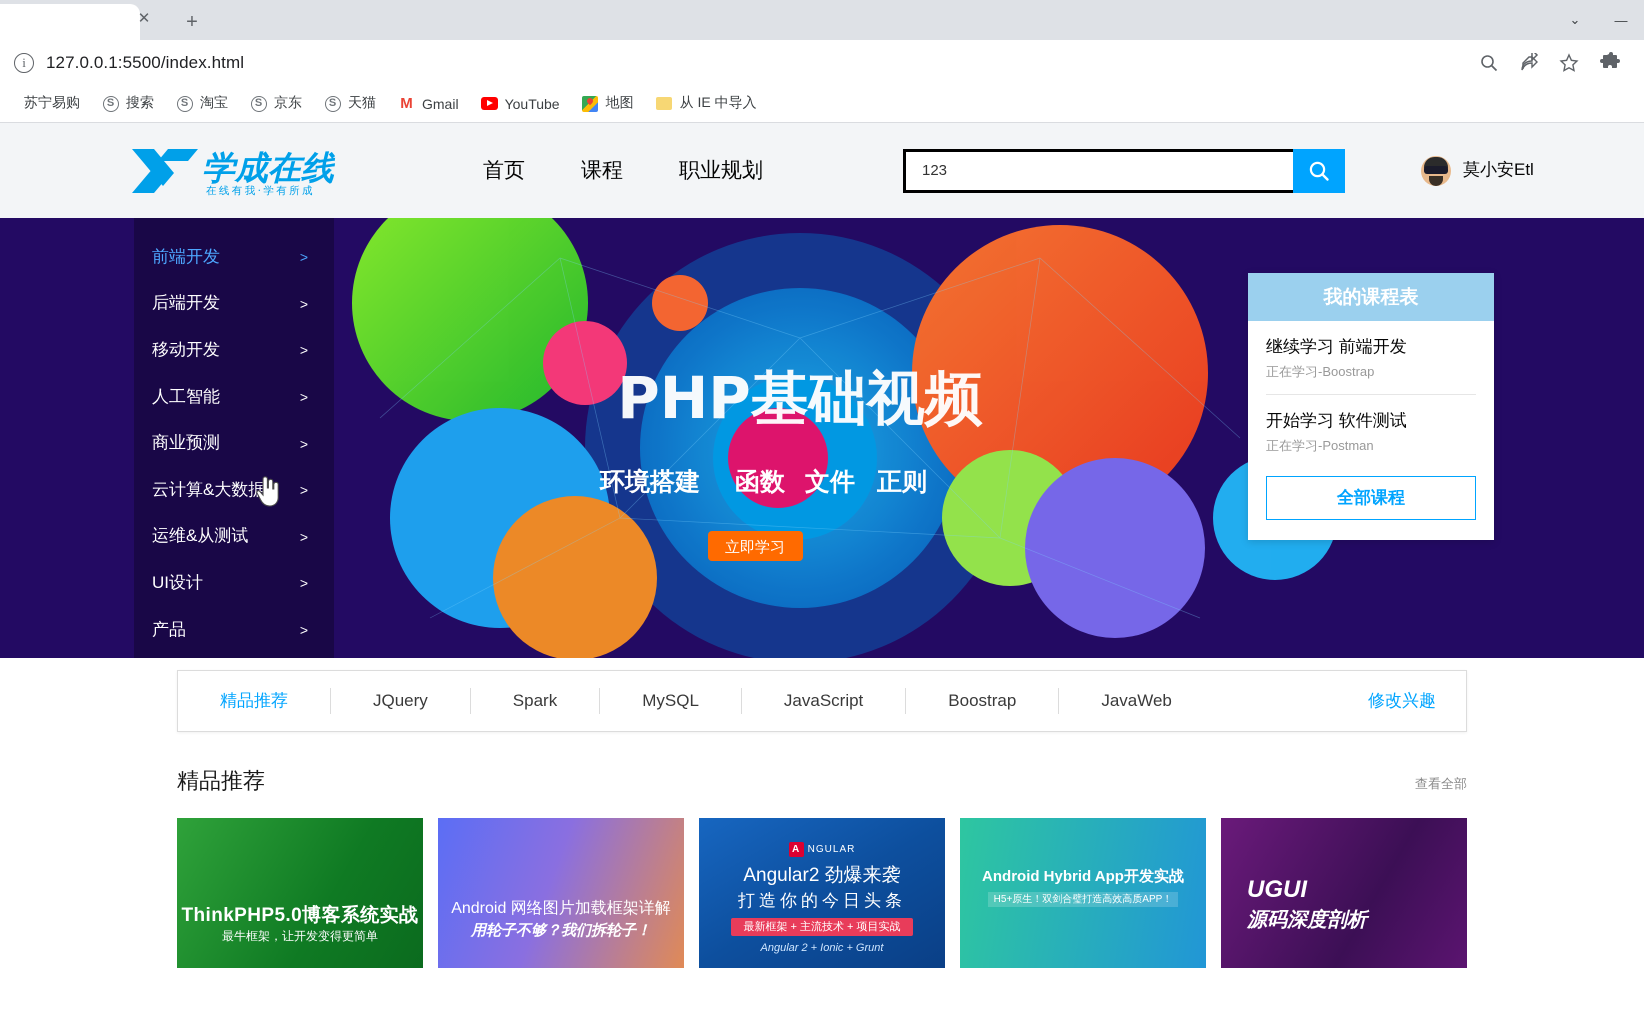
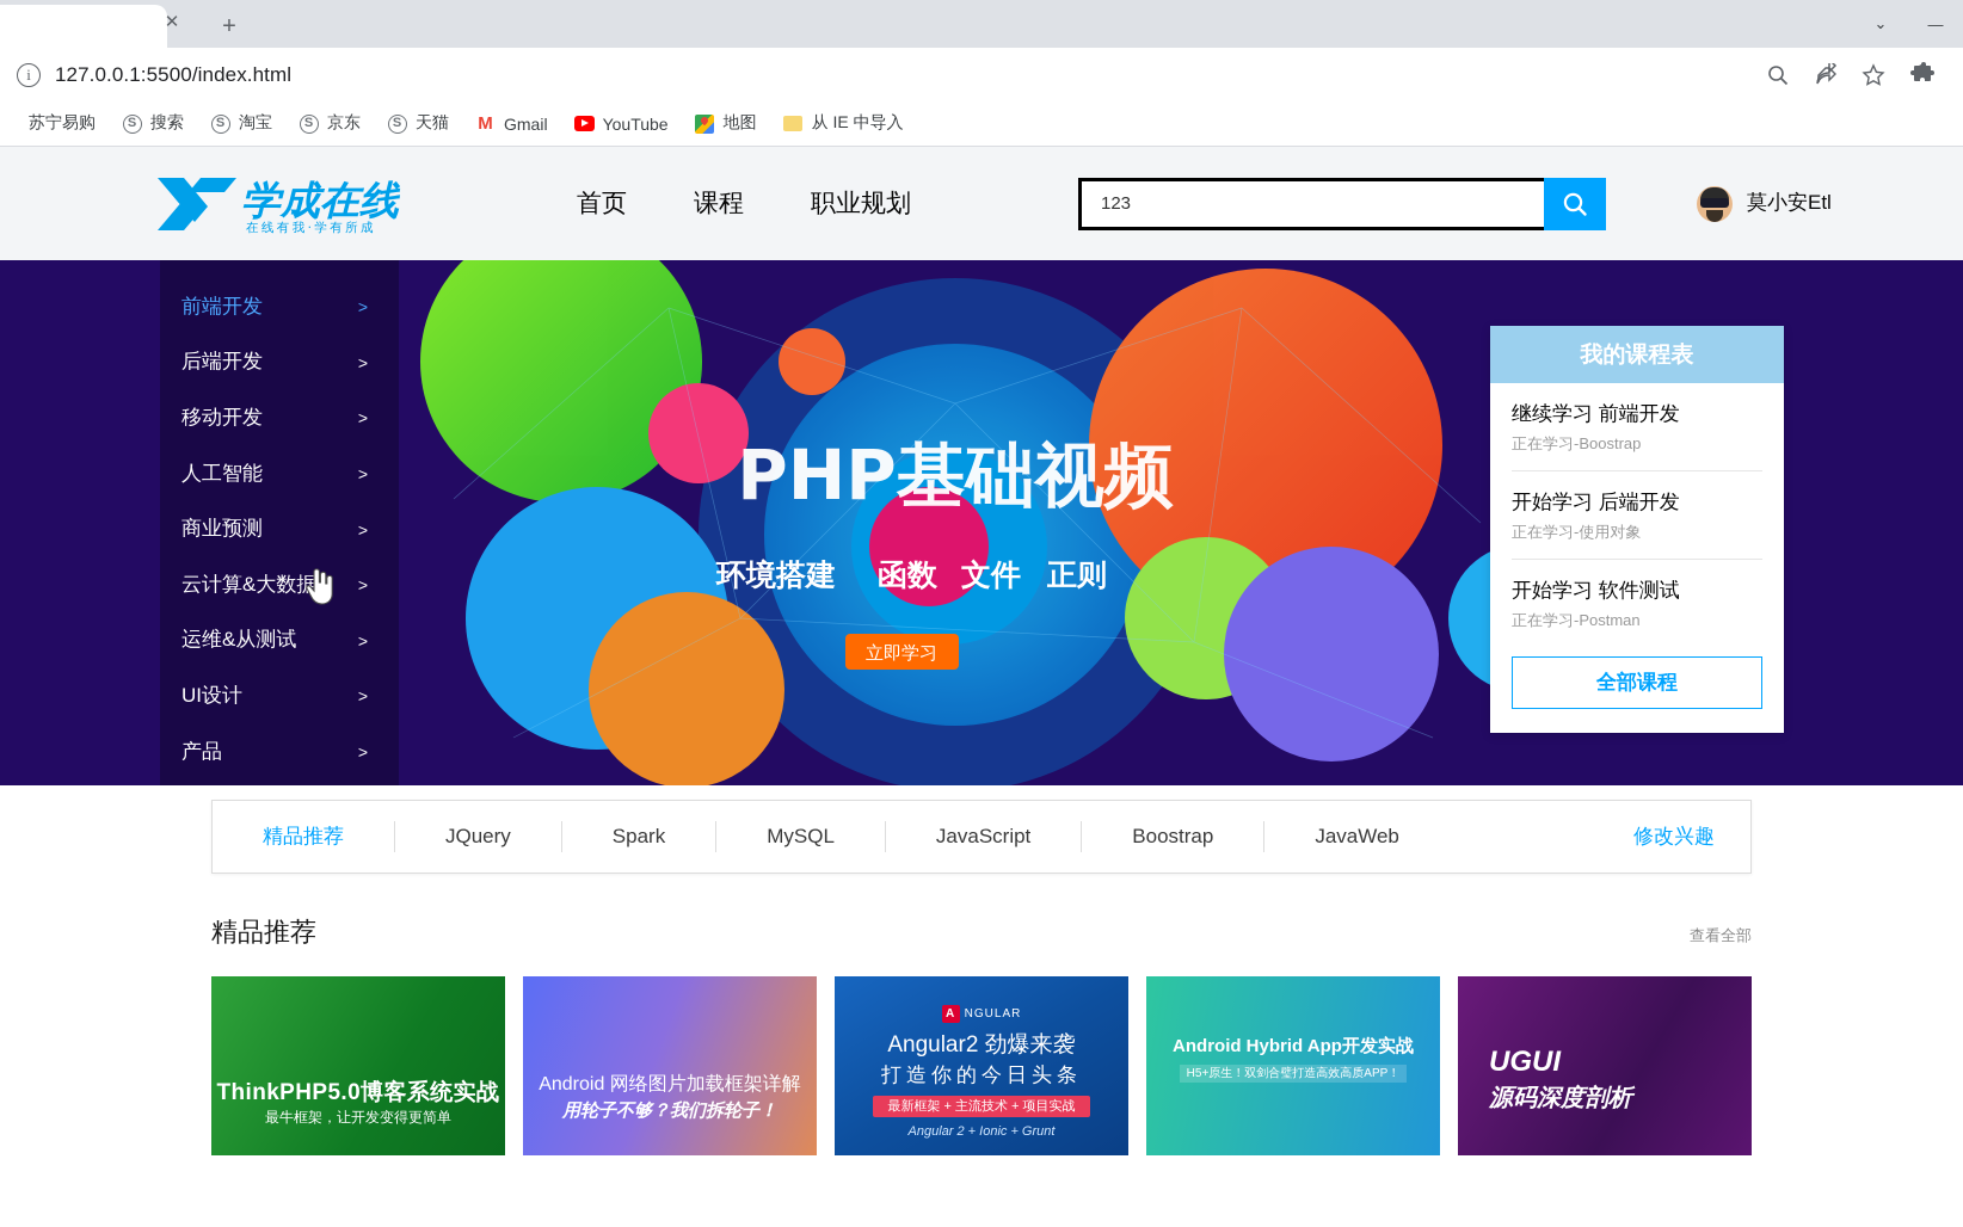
  ✕
  +
  ⌄
  —
  i
  127.0.0.1:5500/index.html
  苏宁易购
  搜索
  淘宝
  京东
  天猫
  M
  Gmail
  YouTube
  地图
  从 IE 中导入
  学成在线
  在线有我·学有所成
  首页
  课程
  职业规划
  123
  莫小安Etl
  前端开发
  >
  后端开发
  >
  移动开发
  >
  人工智能
  >
  商业预测
  >
  云计算&大数据
  >
  运维&从测试
  >
  UI设计
  >
  产品
  >
  PHP基础视频
  环境搭建
  函数
  文件
  正则
  立即学习
  我的课程表
  继续学习 前端开发
  正在学习-Boostrap
+ 开始学习 后端开发
+ 正在学习-使用对象
  开始学习 软件测试
  正在学习-Postman
  全部课程
  精品推荐
  JQuery
  Spark
  MySQL
  JavaScript
  Boostrap
  JavaWeb
  修改兴趣
  精品推荐
  查看全部
  ThinkPHP5.0博客系统实战
  最牛框架，让开发变得更简单
  Android 网络图片加载框架详解
  用轮子不够？我们拆轮子！
  A
  NGULAR
  Angular2 劲爆来袭
  打造你的今日头条
  最新框架 + 主流技术 + 项目实战
  Angular 2 + Ionic + Grunt
  Android Hybrid App开发实战
  H5+原生！双剑合璧打造高效高质APP！
  UGUI
  源码深度剖析
